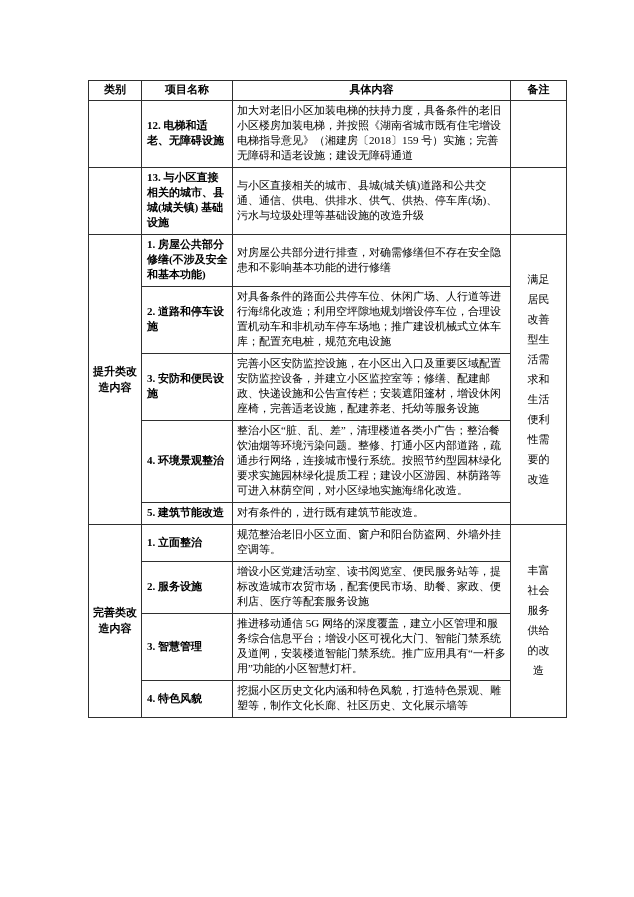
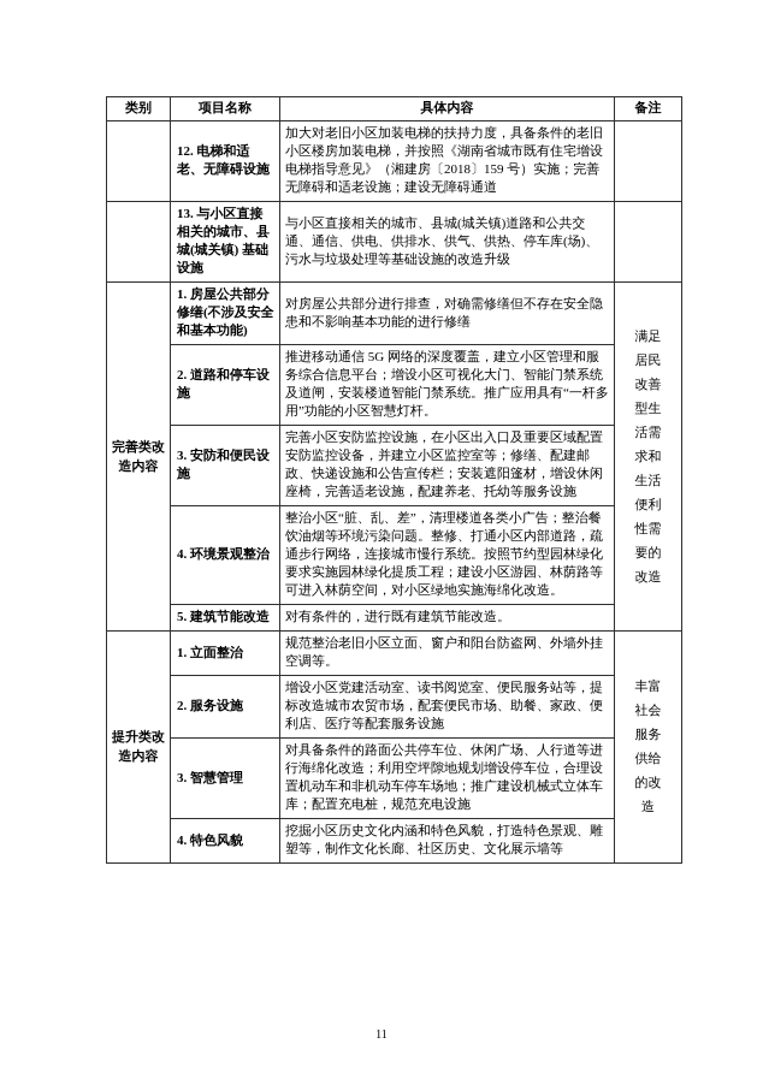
  类别	项目名称	具体内容	备注
  	12. 电梯和适老、无障碍设施	加大对老旧小区加装电梯的扶持力度，具备条件的老旧小区楼房加装电梯，并按照《湖南省城市既有住宅增设电梯指导意见》（湘建房〔2018〕159 号）实施；完善无障碍和适老设施；建设无障碍通道
  	13. 与小区直接相关的城市、县城(城关镇) 基础设施	与小区直接相关的城市、县城(城关镇)道路和公共交通、通信、供电、供排水、供气、供热、停车库(场)、污水与垃圾处理等基础设施的改造升级
- 提升类改造内容	1. 房屋公共部分修缮(不涉及安全和基本功能)	对房屋公共部分进行排查，对确需修缮但不存在安全隐患和不影响基本功能的进行修缮	满足居民改善型生活需求和生活便利性需要的改造
+ 完善类改造内容	1. 房屋公共部分修缮(不涉及安全和基本功能)	对房屋公共部分进行排查，对确需修缮但不存在安全隐患和不影响基本功能的进行修缮	满足居民改善型生活需求和生活便利性需要的改造
- 2. 道路和停车设施	对具备条件的路面公共停车位、休闲广场、人行道等进行海绵化改造；利用空坪隙地规划增设停车位，合理设置机动车和非机动车停车场地；推广建设机械式立体车库；配置充电桩，规范充电设施
+ 2. 道路和停车设施	推进移动通信 5G 网络的深度覆盖，建立小区管理和服务综合信息平台；增设小区可视化大门、智能门禁系统及道闸，安装楼道智能门禁系统。推广应用具有“一杆多用”功能的小区智慧灯杆。
  3. 安防和便民设施	完善小区安防监控设施，在小区出入口及重要区域配置安防监控设备，并建立小区监控室等；修缮、配建邮政、快递设施和公告宣传栏；安装遮阳篷材，增设休闲座椅，完善适老设施，配建养老、托幼等服务设施
  4. 环境景观整治	整治小区“脏、乱、差”，清理楼道各类小广告；整治餐饮油烟等环境污染问题。整修、打通小区内部道路，疏通步行网络，连接城市慢行系统。按照节约型园林绿化要求实施园林绿化提质工程；建设小区游园、林荫路等可进入林荫空间，对小区绿地实施海绵化改造。
  5. 建筑节能改造	对有条件的，进行既有建筑节能改造。
- 完善类改造内容	1. 立面整治	规范整治老旧小区立面、窗户和阳台防盗网、外墙外挂空调等。	丰富社会服务供给的改造
+ 提升类改造内容	1. 立面整治	规范整治老旧小区立面、窗户和阳台防盗网、外墙外挂空调等。	丰富社会服务供给的改造
  2. 服务设施	增设小区党建活动室、读书阅览室、便民服务站等，提标改造城市农贸市场，配套便民市场、助餐、家政、便利店、医疗等配套服务设施
- 3. 智慧管理	推进移动通信 5G 网络的深度覆盖，建立小区管理和服务综合信息平台；增设小区可视化大门、智能门禁系统及道闸，安装楼道智能门禁系统。推广应用具有“一杆多用”功能的小区智慧灯杆。
+ 3. 智慧管理	对具备条件的路面公共停车位、休闲广场、人行道等进行海绵化改造；利用空坪隙地规划增设停车位，合理设置机动车和非机动车停车场地；推广建设机械式立体车库；配置充电桩，规范充电设施
  4. 特色风貌	挖掘小区历史文化内涵和特色风貌，打造特色景观、雕塑等，制作文化长廊、社区历史、文化展示墙等
+ 11
